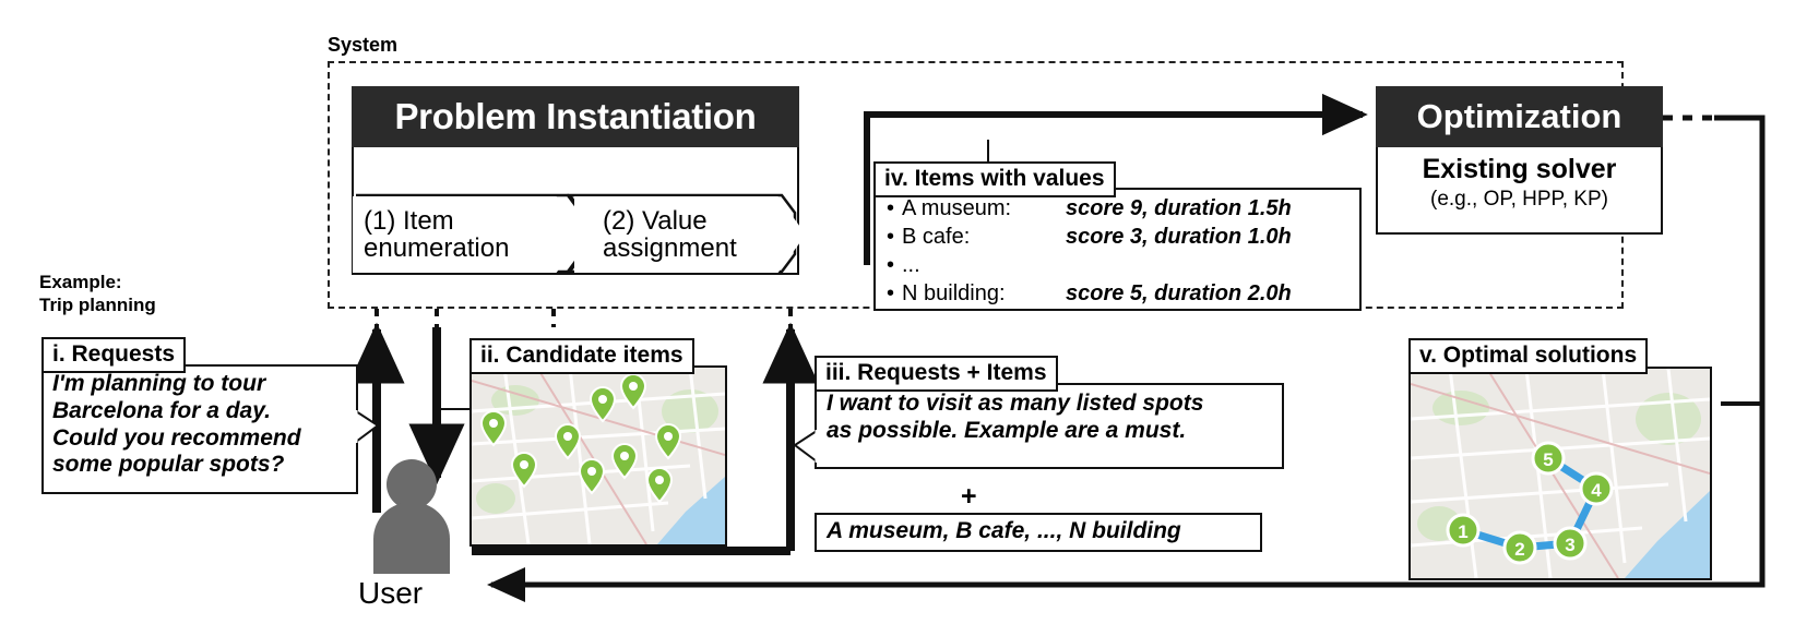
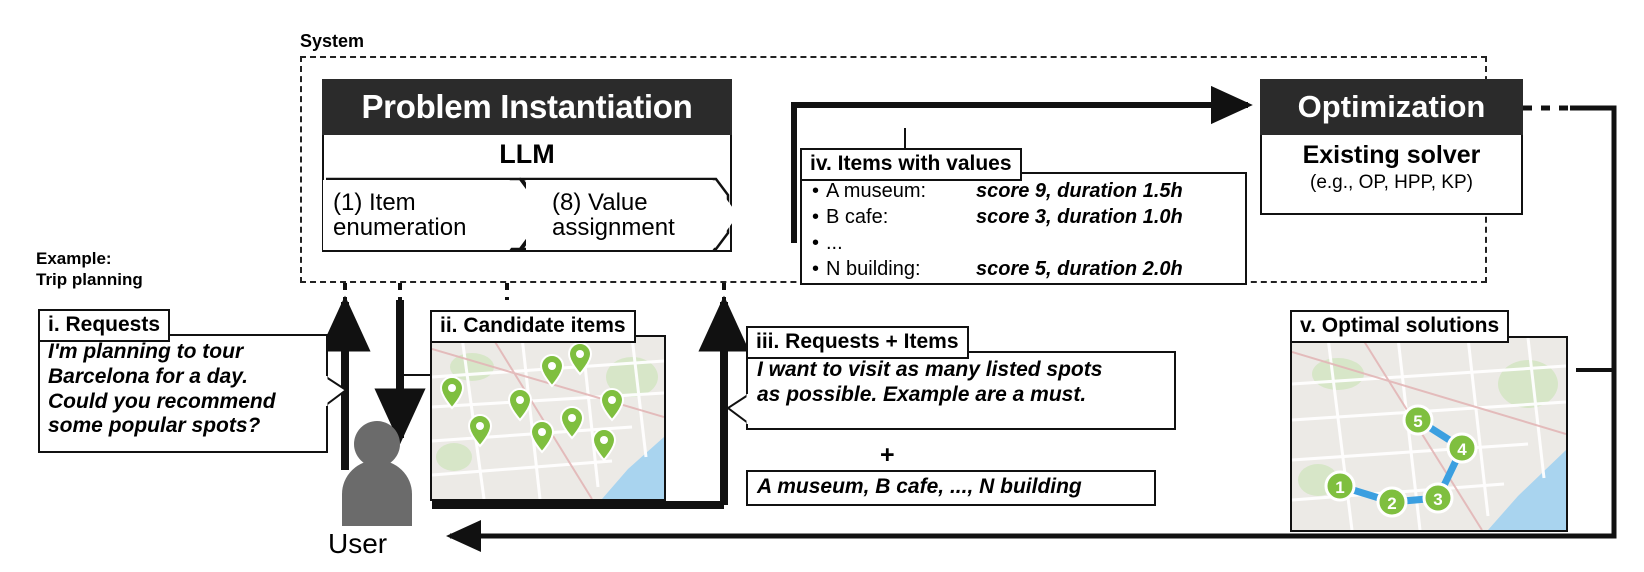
  System
  Problem Instantiation
+ LLM
  (1) Item
  enumeration
- (2) Value
+ (8) Value
  assignment
  Optimization
  Existing solver
  (e.g., OP, HPP, KP)
  iv. Items with values
  •
  A museum:
  score 9, duration 1.5h
  •
  B cafe:
  score 3, duration 1.0h
  •
  ...
  •
  N building:
  score 5, duration 2.0h
  Example:
  Trip planning
  i. Requests
  I'm planning to tour
  Barcelona for a day.
  Could you recommend
  some popular spots?
  ii. Candidate items
  iii. Requests + Items
  I want to visit as many listed spots
  as possible. Example are a must.
  +
  A museum, B cafe, ..., N building
  v. Optimal solutions
  1
  2
  3
  4
  5
  User
